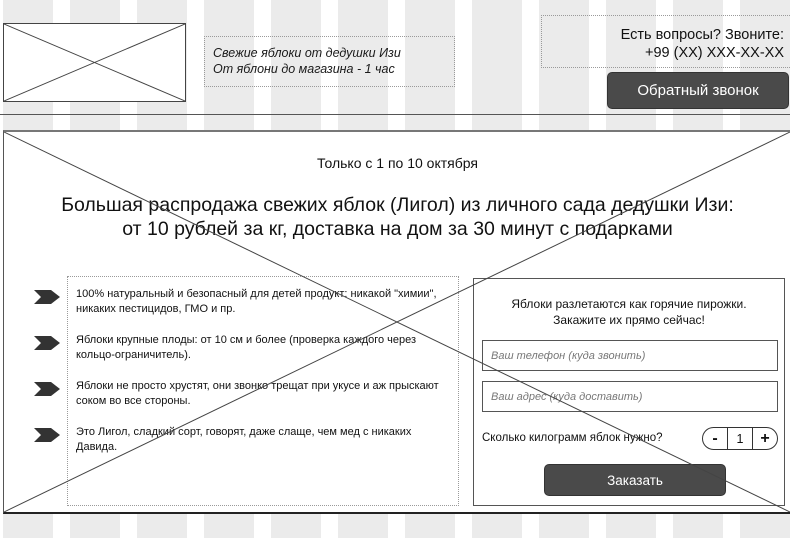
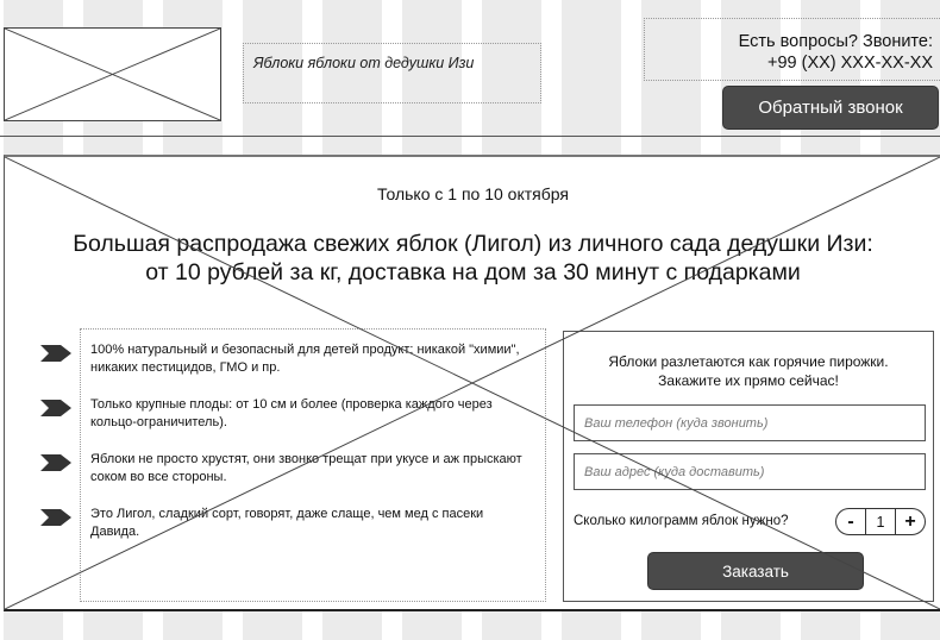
- Свежие яблоки от дедушки Изи
+ Яблоки яблоки от дедушки Изи
- От яблони до магазина - 1 час
  Есть вопросы? Звоните:
  +99 (XX) XXX-XX-XX
  Обратный звонок
  Только с 1 по 10 октября
  Большая распродажа свежих яблок (Лигол) из личного сада деушки Изи:
  от 10 рублей за кг, доставка на дом за 30 минут с пдарками
  100% натуральный и безопасный для детей продукт: никакой "химии", никаких пестицидов, ГМО и пр.
- Яблоки крупные плоды: от 10 см и более (проверка каждого через кольцо-ограничитель).
+ Только крупные плоды: от 10 см и более (проверка каждого через кольцо-ограничитель).
  Яблоки не просто хрустят, они звонк трещат при укусе и аж прыскают соком во все стороны.
- Это Лигол, сладкий сорт, говорят, даже слаще, чем мед с никаких Давида.
+ Это Лигол, сладкий сорт, говорят, даже слаще, чем мед с пасеки Давида.
  Яблоки разлетаются как горячие пирожки.
  Закажите их прямо сейчас!
  Ваш телефон (куда звонить)
  Ваш адрес куда доставить)
  Сколько килограмм яблок нужно?
  -
  1
  +
  Заказать
